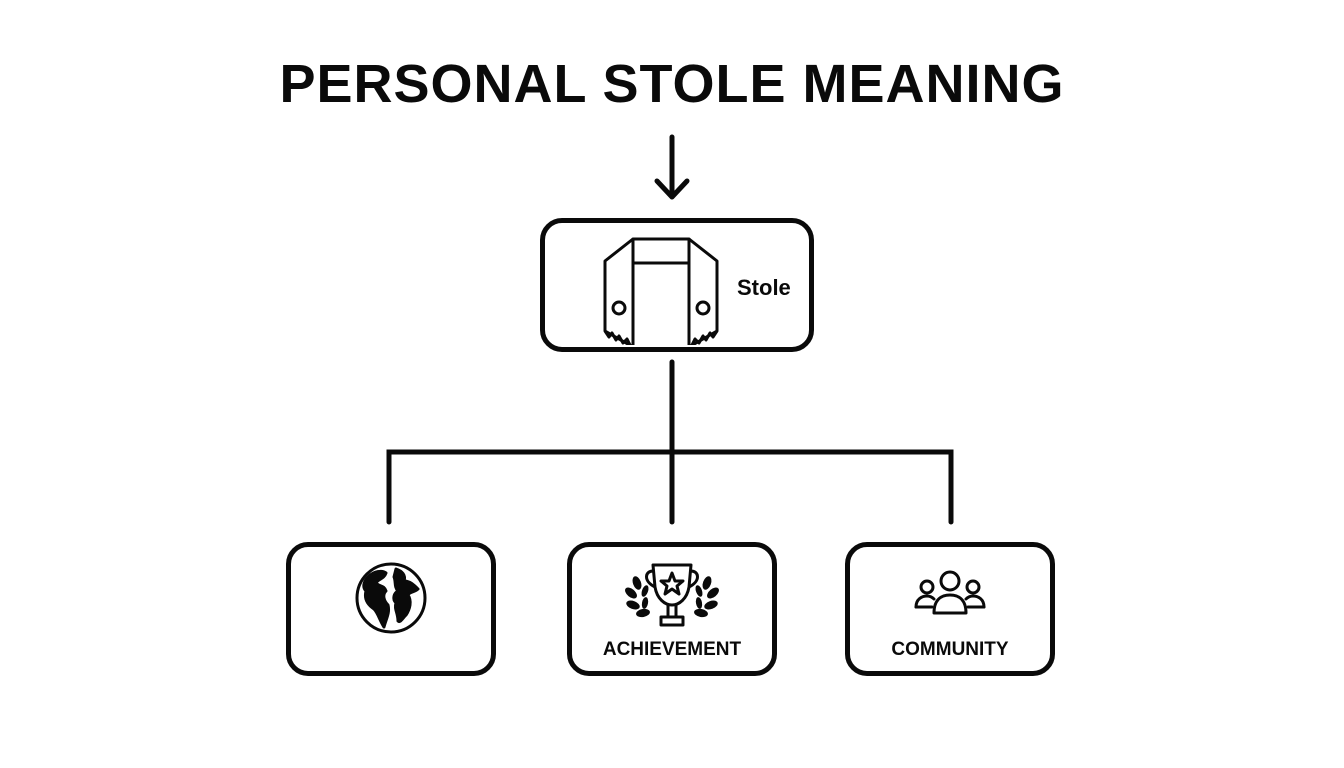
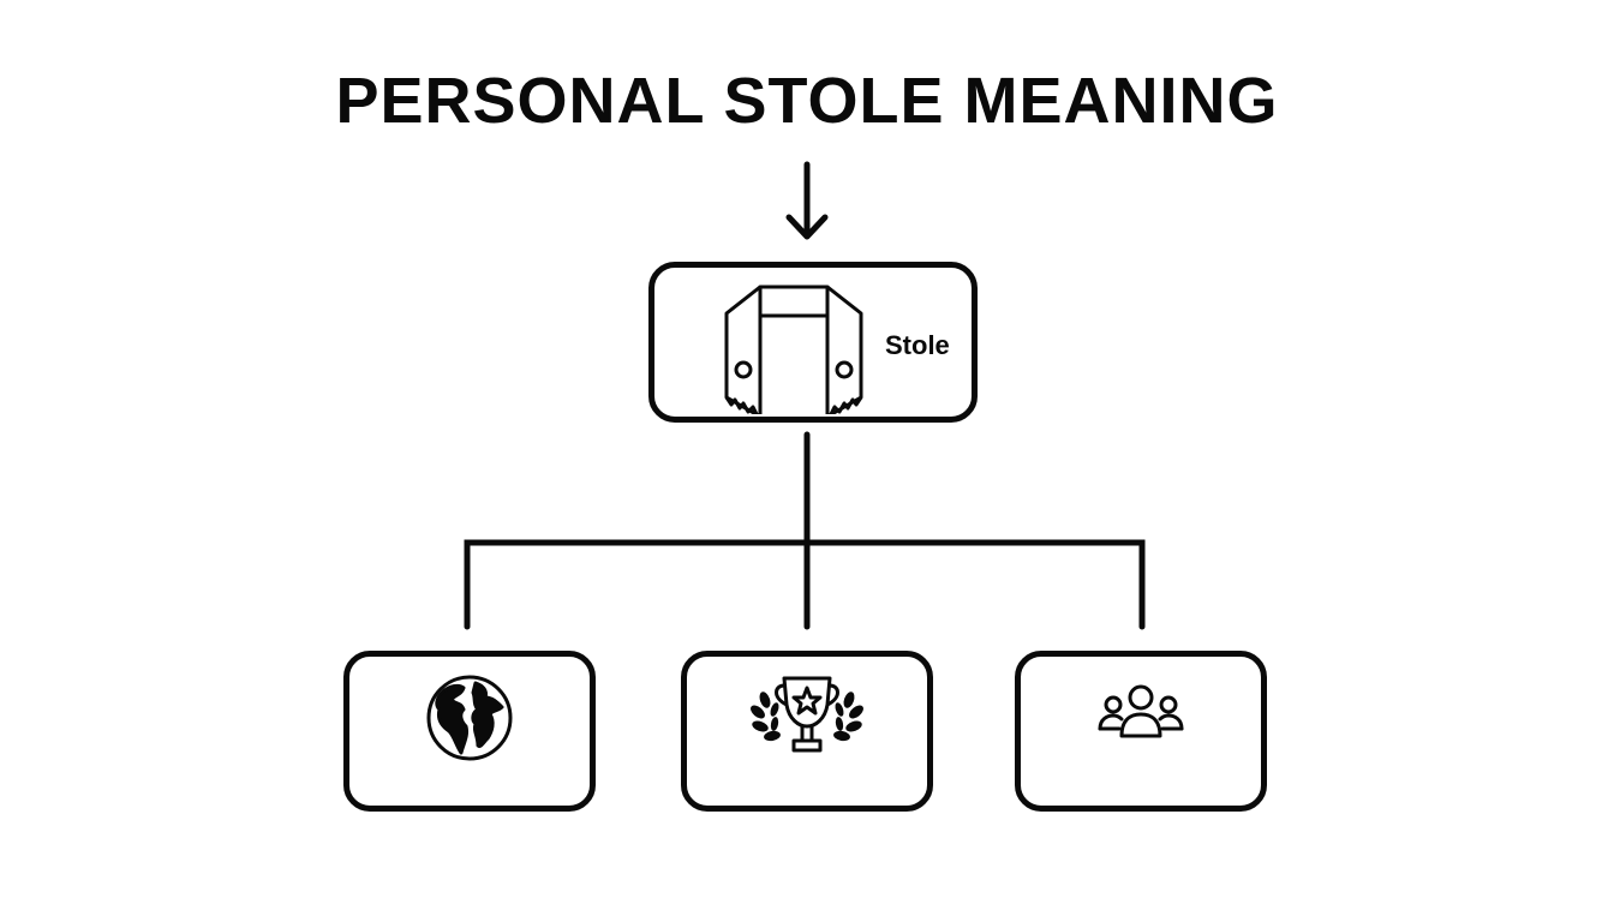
  PERSONAL STOLE MEANING
  Stole
- ACHIEVEMENT
- COMMUNITY
